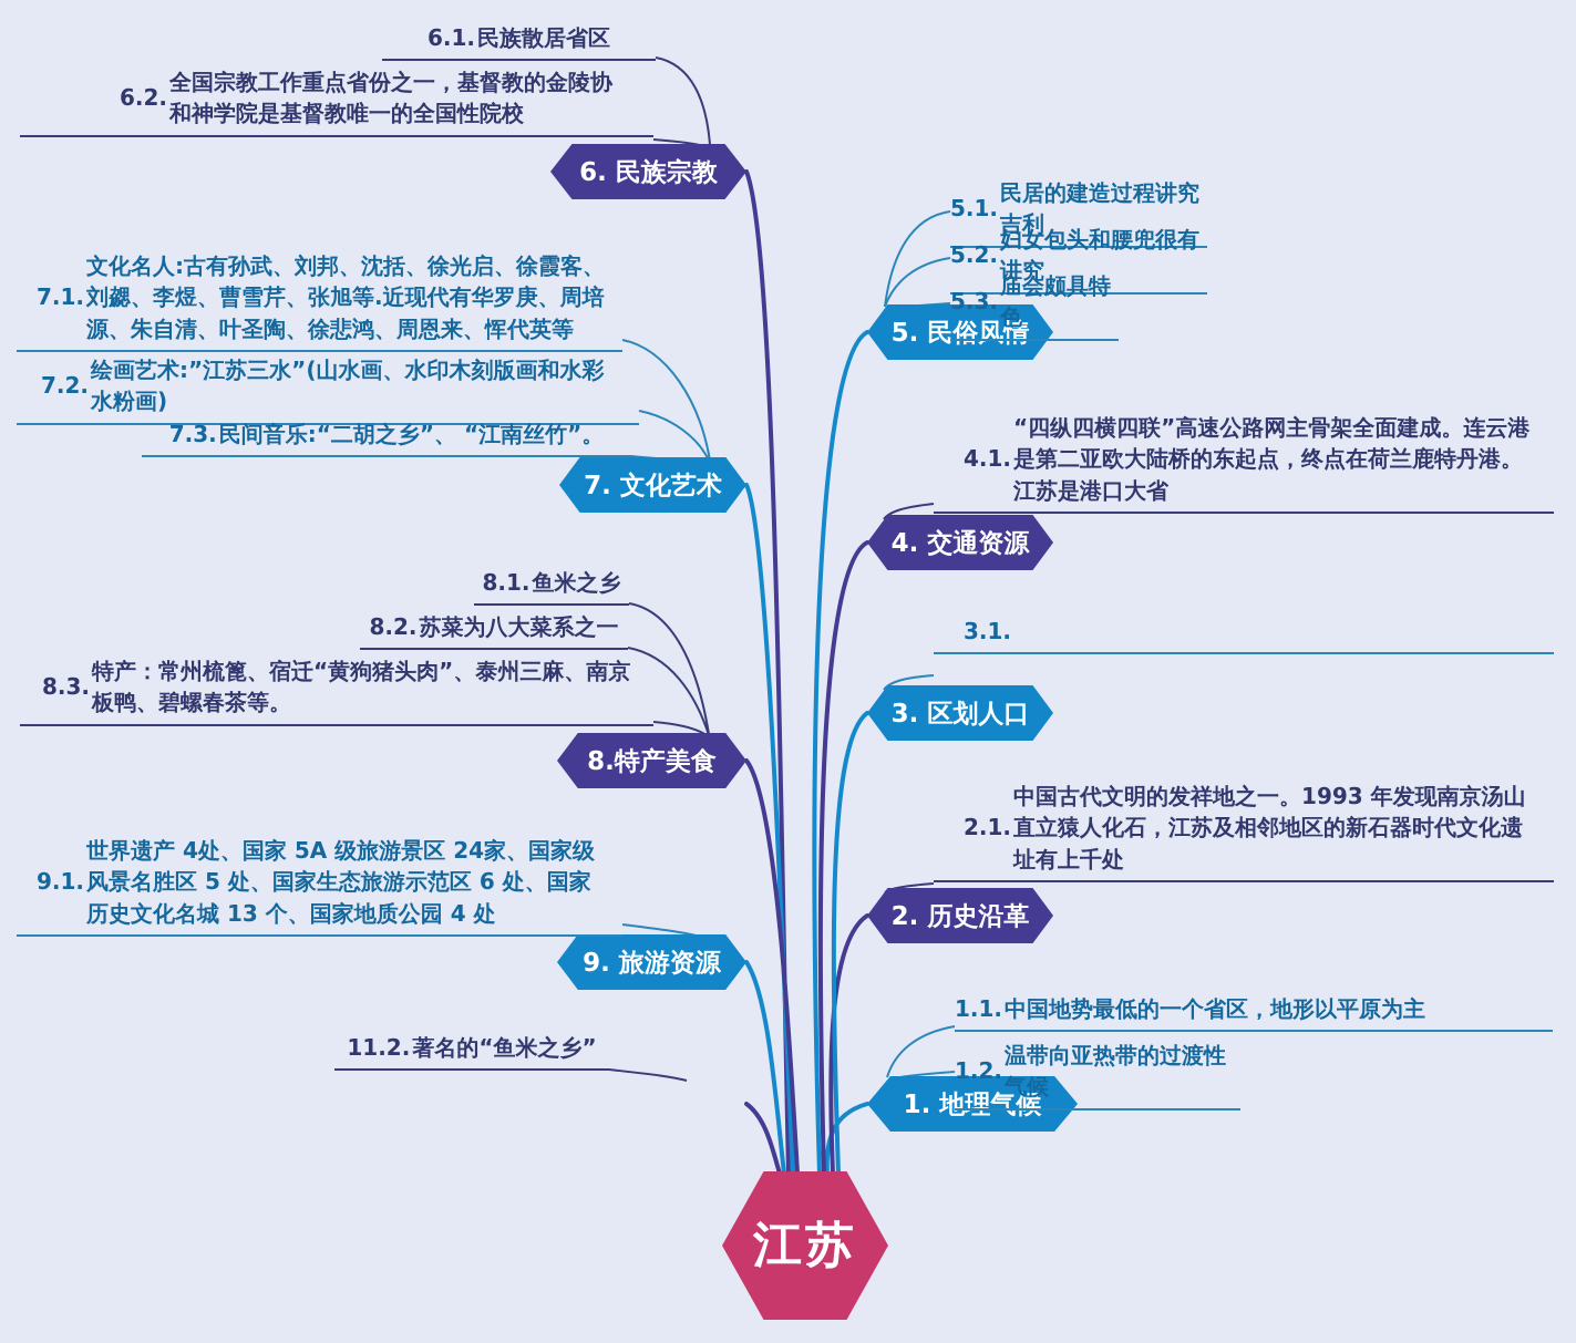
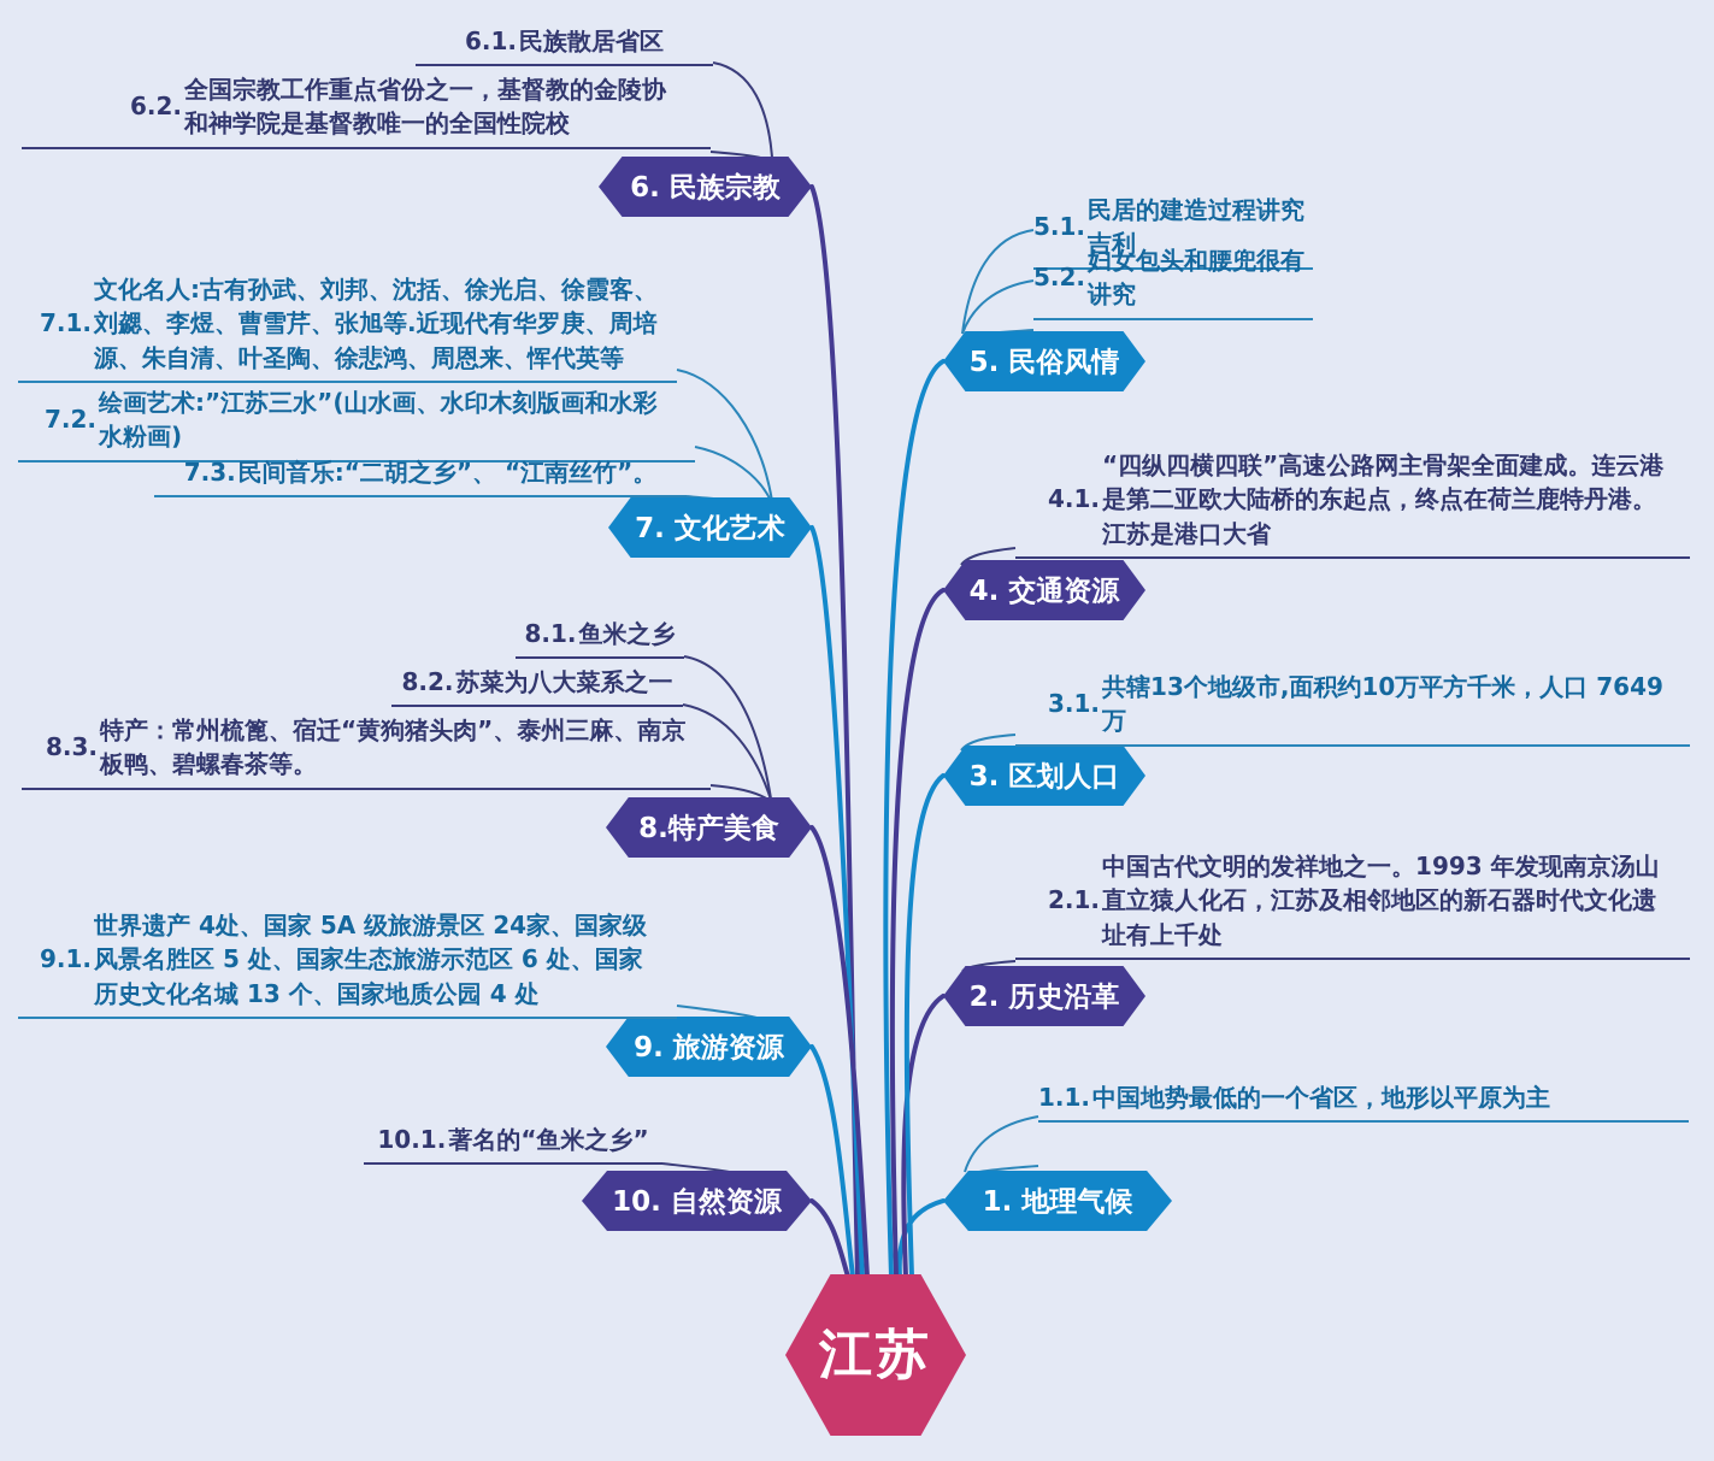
  1. 地理气候
  2. 历史沿革
  3. 区划人口
  4. 交通资源
  5. 民俗风情
  6. 民族宗教
  7. 文化艺术
  8.特产美食
  9. 旅游资源
+ 10. 自然资源
  江苏
  1.1.
  中国地势最低的一个省区，地形以平原为主
- 1.2.
- 温带向亚热带的过渡性气候
  2.1.
  中国古代文明的发祥地之一。1993 年发现南京汤山直立猿人化石，江苏及相邻地区的新石器时代文化遗址有上千处
  3.1.
+ 共辖13个地级市,面积约10万平方千米，人口 7649 万
  4.1.
  “四纵四横四联”高速公路网主骨架全面建成。连云港是第二亚欧大陆桥的东起点，终点在荷兰鹿特丹港。江苏是港口大省
  5.1.
  民居的建造过程讲究吉利
  5.2.
  妇女包头和腰兜很有讲究
- 5.3.
- 庙会颇具特色
  6.1.
  民族散居省区
  6.2.
  全国宗教工作重点省份之一，基督教的金陵协和神学院是基督教唯一的全国性院校
  7.1.
  文化名人:古有孙武、刘邦、沈括、徐光启、徐霞客、刘勰、李煜、曹雪芹、张旭等.近现代有华罗庚、周培源、朱自清、叶圣陶、徐悲鸿、周恩来、恽代英等
  7.2.
  绘画艺术:”江苏三水”(山水画、水印木刻版画和水彩水粉画)
  7.3.
  民间音乐:“二胡之乡”、 “江南丝竹”。
  8.1.
  鱼米之乡
  8.2.
  苏菜为八大菜系之一
  8.3.
  特产：常州梳篦、宿迁“黄狗猪头肉”、泰州三麻、南京板鸭、碧螺春茶等。
  9.1.
  世界遗产 4处、国家 5A 级旅游景区 24家、国家级风景名胜区 5 处、国家生态旅游示范区 6 处、国家历史文化名城 13 个、国家地质公园 4 处
- 11.2.
+ 10.1.
  著名的“鱼米之乡”
